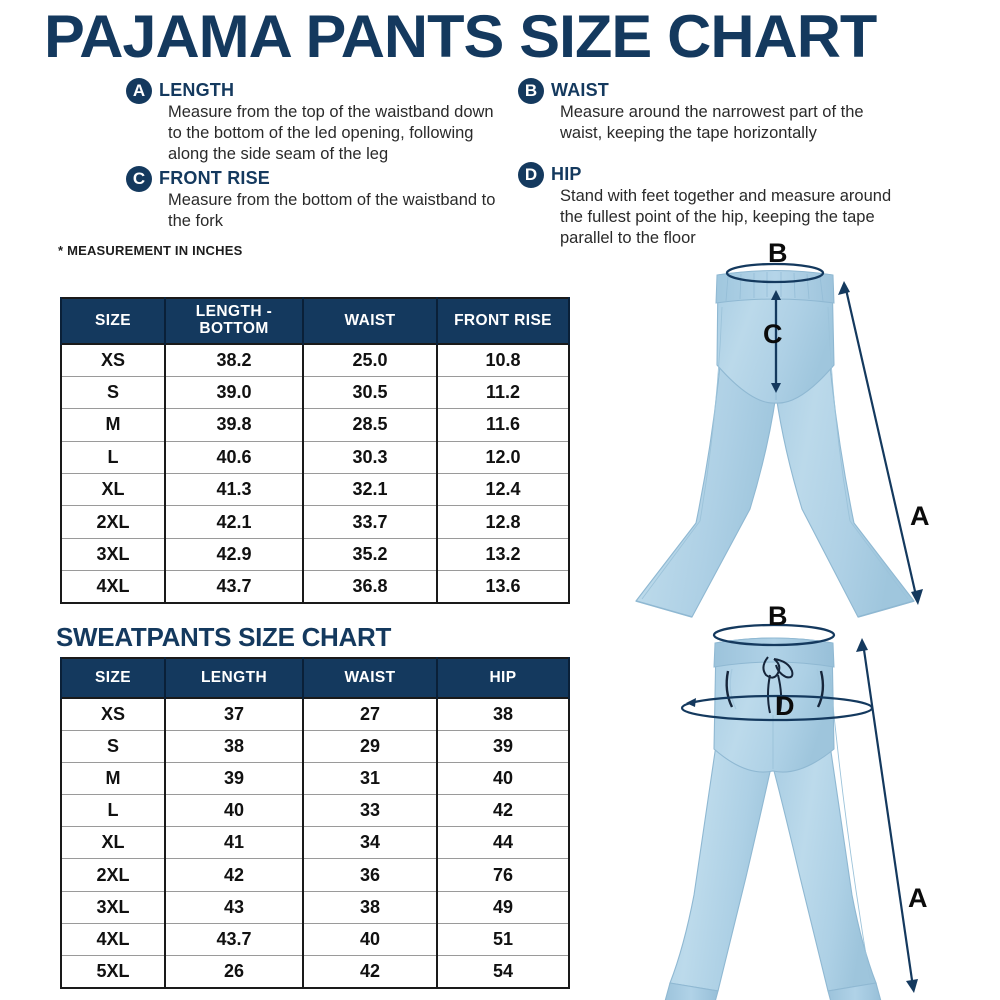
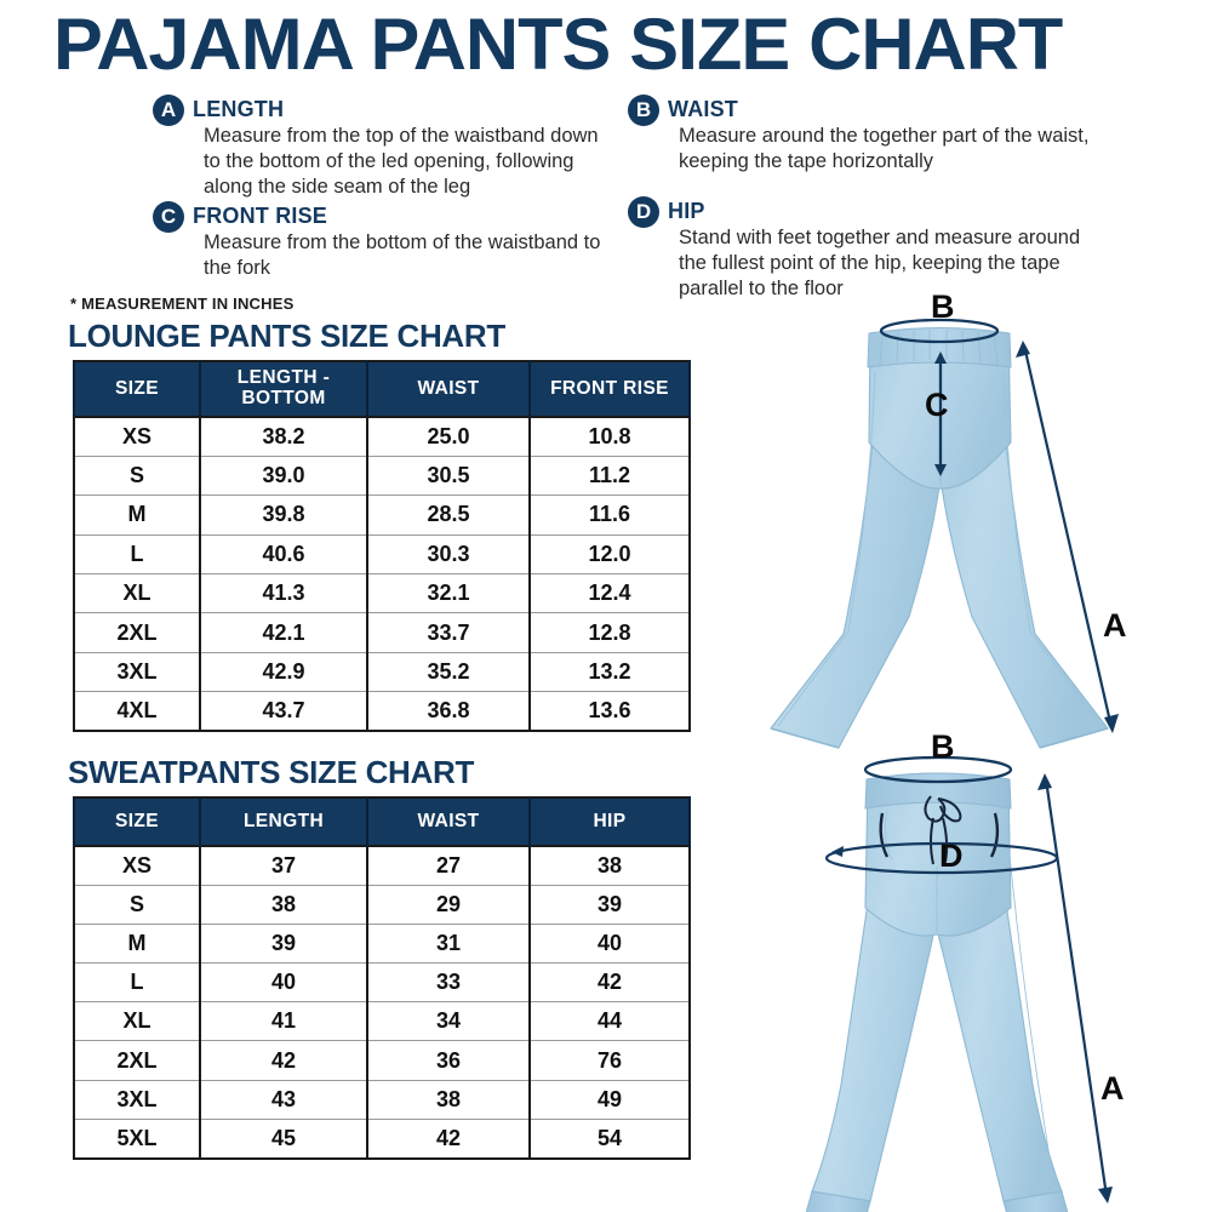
  PAJAMA PANTS SIZE CHART
  A
  LENGTH
  Measure from the top of the waistband down to the bottom of the led opening, following along the side seam of the leg
  B
  WAIST
- Measure around the narrowest part of the waist, keeping the tape horizontally
+ Measure around the together part of the waist, keeping the tape horizontally
  C
  FRONT RISE
  Measure from the bottom of the waistband to the fork
  D
  HIP
  Stand with feet together and measure around the fullest point of the hip, keeping the tape parallel to the floor
  * MEASUREMENT IN INCHES
+ LOUNGE PANTS SIZE CHART
  SIZE	LENGTH - BOTTOM	WAIST	FRONT RISE
  XS	38.2	25.0	10.8
  S	39.0	30.5	11.2
  M	39.8	28.5	11.6
  L	40.6	30.3	12.0
  XL	41.3	32.1	12.4
  2XL	42.1	33.7	12.8
  3XL	42.9	35.2	13.2
  4XL	43.7	36.8	13.6
  SWEATPANTS SIZE CHART
  SIZE	LENGTH	WAIST	HIP
  XS	37	27	38
  S	38	29	39
  M	39	31	40
  L	40	33	42
  XL	41	34	44
  2XL	42	36	76
  3XL	43	38	49
- 4XL	43.7	40	51
- 5XL	26	42	54
+ 5XL	45	42	54
  B
  C
  A
  B
  D
  A
